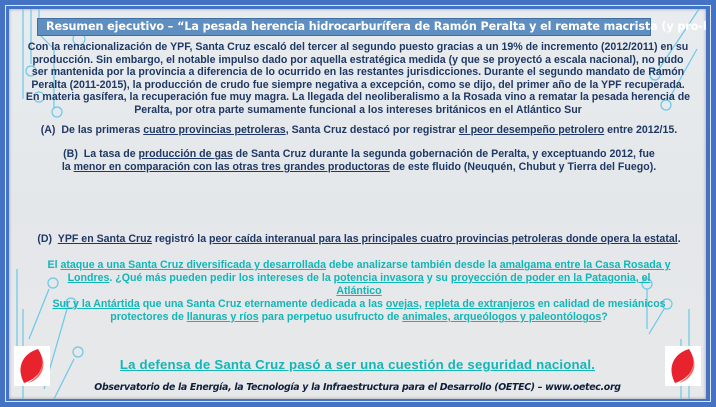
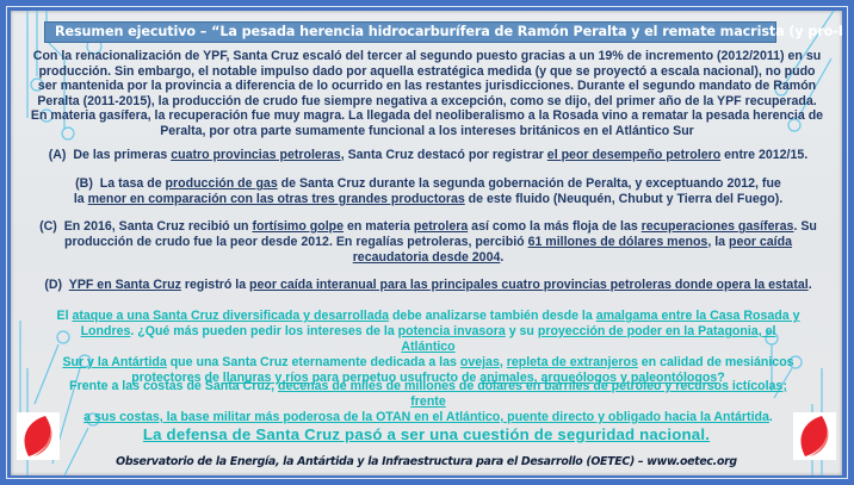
  Resumen ejecutivo – “La pesada herencia hidrocarburífera de Ramón Peralta y el remate macrista (y pro-
  Con la renacionalización de YPF, Santa Cruz escaló del tercer al segundo puesto gracias a un 19% de incremento (2012/2011) en su producción. Sin embargo, el notable impulso dado por aquella estratégica medida (y que se proyectó a escala nacional), no pudo ser mantenida por la provincia a diferencia de lo ocurrido en las restantes jurisdicciones. Durante el segundo mandato de Ramón Peralta (2011-2015), la producción de crudo fue siempre negativa a excepción, como se dijo, del primer año de la YPF recuperada. En materia gasífera, la recuperación fue muy magra. La llegada del neoliberalismo a la Rosada vino a rematar la pesada herencia de Peralta, por otra parte sumamente funcional a los intereses británicos en el Atlántico Sur
  (A) De las primeras cuatro provincias petroleras, Santa Cruz destacó por registrar el peor desempeño petrolero entre 2012/15.
  (B) La tasa de producción de gas de Santa Cruz durante la segunda gobernación de Peralta, y exceptuando 2012, fue
  la menor en comparación con las otras tres grandes productoras de este fluido (Neuquén, Chubut y Tierra del Fuego).
+ (C) En 2016, Santa Cruz recibió un fortísimo golpe en materia petrolera así como la más floja de las recuperaciones gasíferas. Su
+ producción de crudo fue la peor desde 2012. En regalías petroleras, percibió 61 millones de dólares menos, la peor caída
+ recaudatoria desde 2004.
  (D) YPF en Santa Cruz registró la peor caída interanual para las principales cuatro provincias petroleras donde opera la estatal.
  El ataque a una Santa Cruz diversificada y desarrollada debe analizarse también desde la amalgama entre la Casa Rosada y
  Londres. ¿Qué más pueden pedir los intereses de la potencia invasora y su proyección de poder en la Patagonia, el Atlántico
  Sur y la Antártida que una Santa Cruz eternamente dedicada a las ovejas, repleta de extranjeros en calidad de mesiánicos
  protectores de llanuras y ríos para perpetuo usufructo de animales, arqueólogos y paleontólogos?
+ Frente a las costas de Santa Cruz, decenas de miles de millones de dólares en barriles de petróleo y recursos ictícolas; frente
+ a sus costas, la base militar más poderosa de la OTAN en el Atlántico, puente directo y obligado hacia la Antártida.
  La defensa de Santa Cruz pasó a ser una cuestión de seguridad nacional.
- Observatorio de la Energía, la Tecnología y la Infraestructura para el Desarrollo (OETEC) – www.oetec.org
+ Observatorio de la Energía, la Antártida y la Infraestructura para el Desarrollo (OETEC) – www.oetec.org
